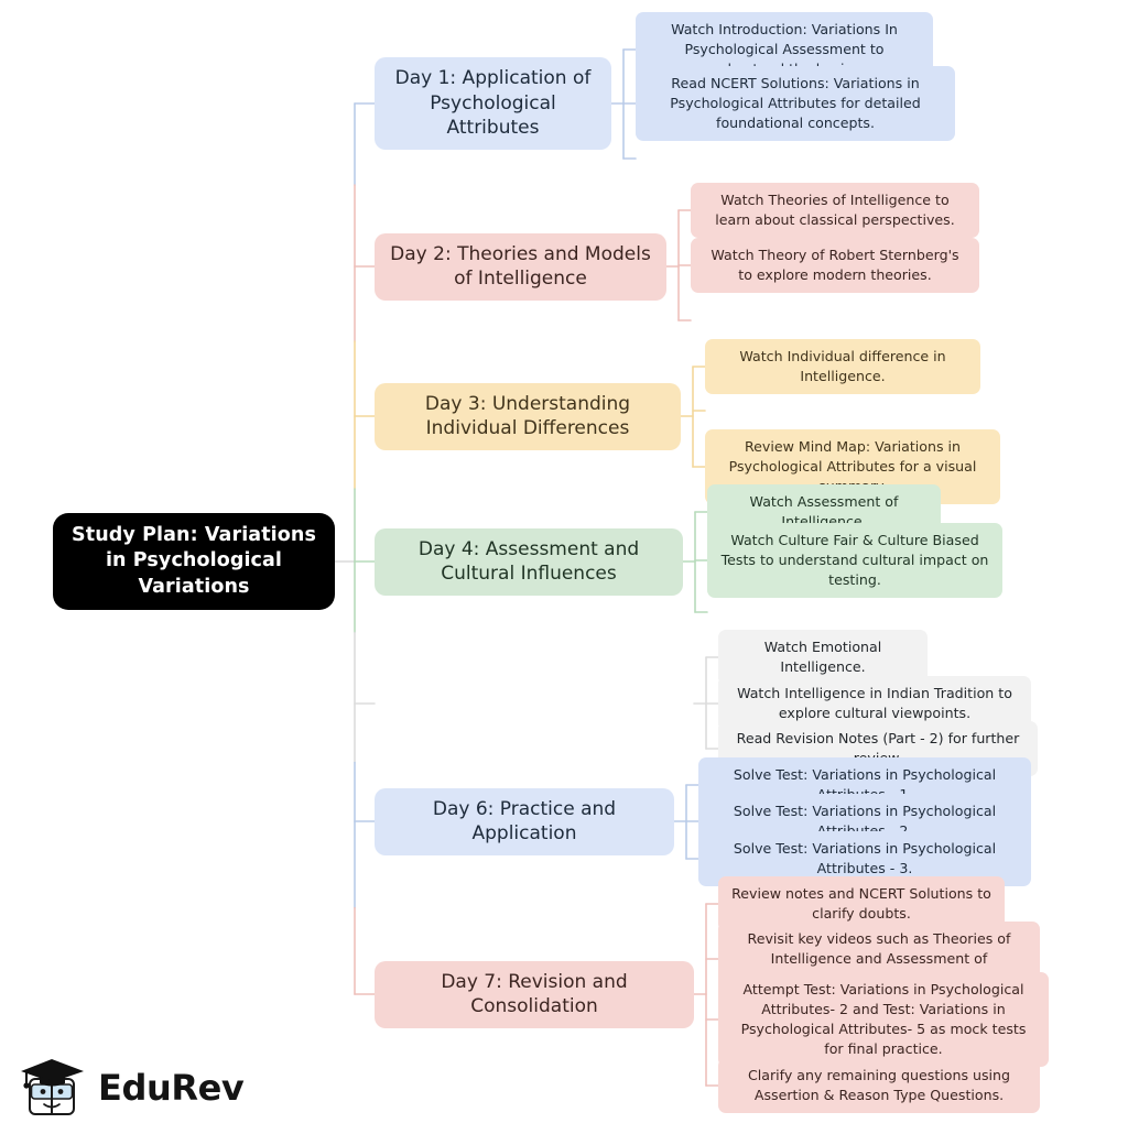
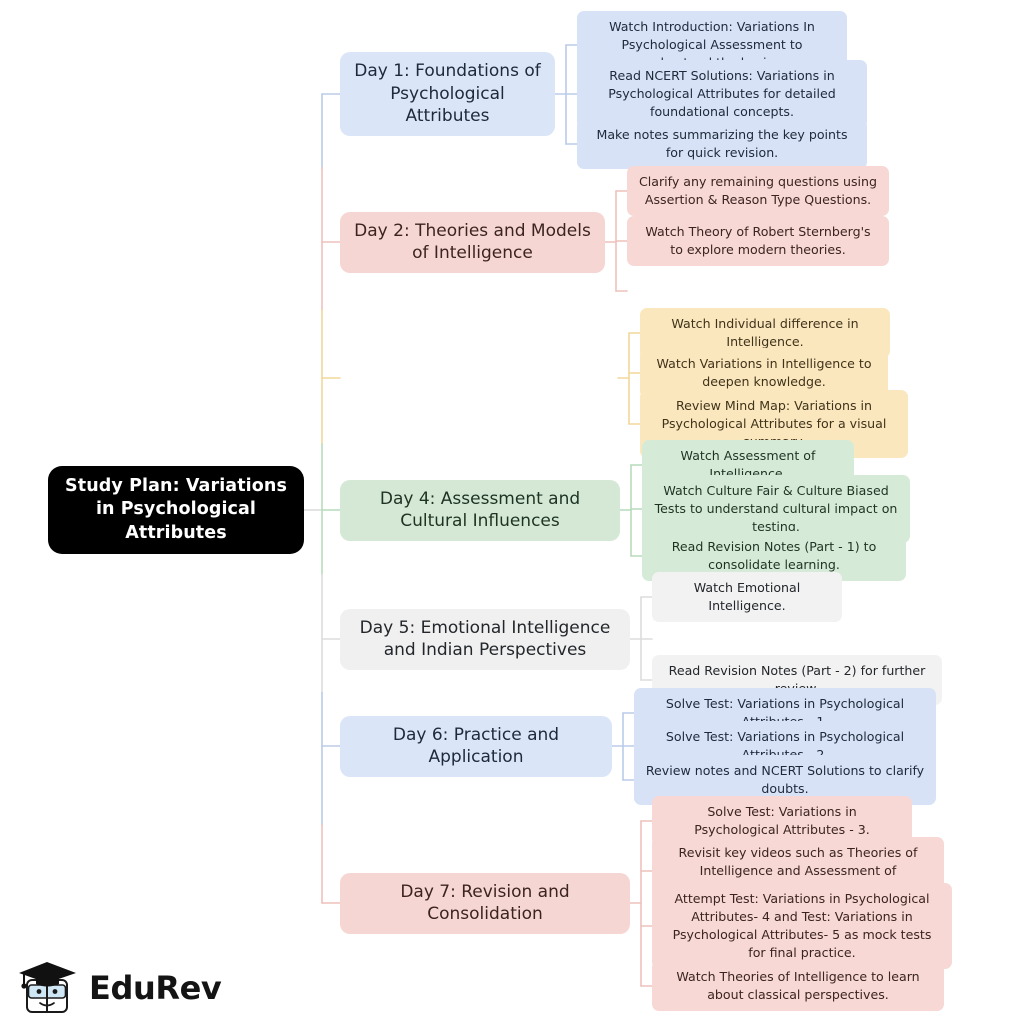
- Study Plan: Variations in Psychological Variations
+ Study Plan: Variations in Psychological Attributes
- Day 1: Application of Psychological Attributes
+ Day 1: Foundations of Psychological Attributes
  Watch Introduction: Variations In Psychological Assessment to
  Read NCERT Solutions: Variations in Psychological Attributes for detailed foundational concepts.
+ Make notes summarizing the key points for quick revision.
  Day 2: Theories and Models of Intelligence
- Watch Theories of Intelligence to learn about classical perspectives.
+ Clarify any remaining questions using Assertion & Reason Type Questions.
  Watch Theory of Robert Sternberg's to explore modern theories.
- Day 3: Understanding Individual Differences
  Watch Individual difference in Intelligence.
+ Watch Variations in Intelligence to deepen knowledge.
  Review Mind Map: Variations in Psychological Attributes for a visual
  Day 4: Assessment and Cultural Influences
  Watch Assessment of Intelligence.
  Watch Culture Fair & Culture Biased Tests to understand cultural impact on testing.
+ Read Revision Notes (Part - 1) to consolidate learning.
+ Day 5: Emotional Intelligence and Indian Perspectives
  Watch Emotional Intelligence.
- Watch Intelligence in Indian Tradition to explore cultural viewpoints.
  Read Revision Notes (Part - 2) for further
  Day 6: Practice and Application
  Solve Test: Variations in Psychological
  Solve Test: Variations in Psychological
- Solve Test: Variations in Psychological Attributes - 3.
+ Review notes and NCERT Solutions to clarify doubts.
  Day 7: Revision and Consolidation
- Review notes and NCERT Solutions to clarify doubts.
+ Solve Test: Variations in Psychological Attributes - 3.
  Revisit key videos such as Theories of Intelligence and Assessment of
- Attempt Test: Variations in Psychological Attributes- 2 and Test: Variations in Psychological Attributes- 5 as mock tests for final practice.
+ Attempt Test: Variations in Psychological Attributes- 4 and Test: Variations in Psychological Attributes- 5 as mock tests for final practice.
- Clarify any remaining questions using Assertion & Reason Type Questions.
+ Watch Theories of Intelligence to learn about classical perspectives.
  EduRev
